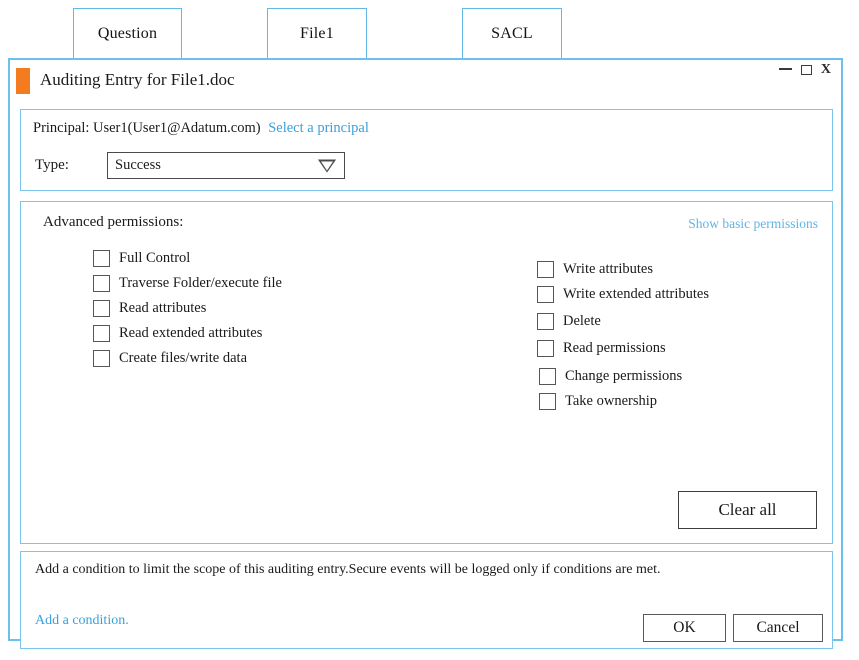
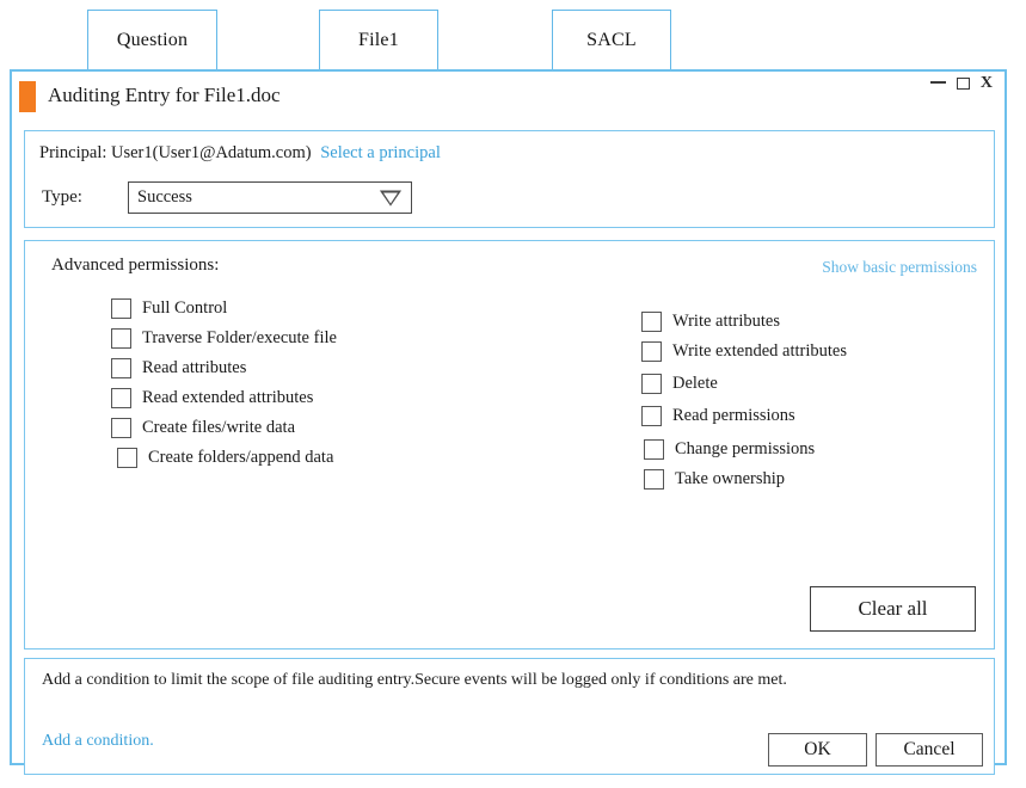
  Question
  File1
  SACL
  Auditing Entry for File1.doc
  X
  Principal: User1(User1@Adatum.com) Select a principal
  Type:
  Success
  Advanced permissions:
  Show basic permissions
  Full Control
  Traverse Folder/execute file
  Read attributes
  Read extended attributes
  Create files/write data
+ Create folders/append data
  Write attributes
  Write extended attributes
  Delete
  Read permissions
  Change permissions
  Take ownership
  Clear all
- Add a condition to limit the scope of this auditing entry.Secure events will be logged only if conditions are met.
+ Add a condition to limit the scope of file auditing entry.Secure events will be logged only if conditions are met.
  Add a condition.
  OK
  Cancel
